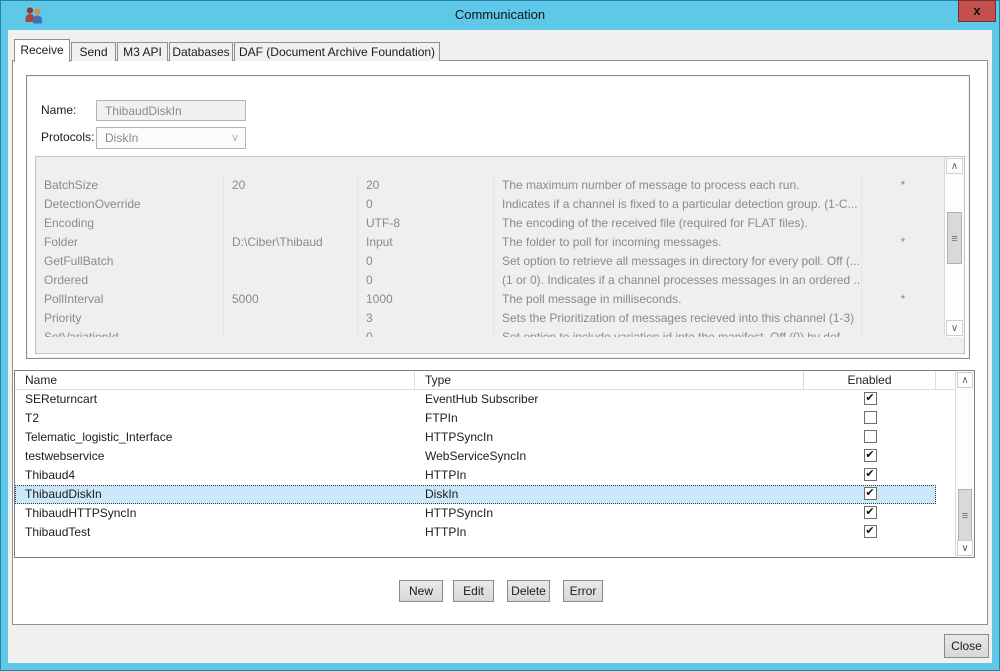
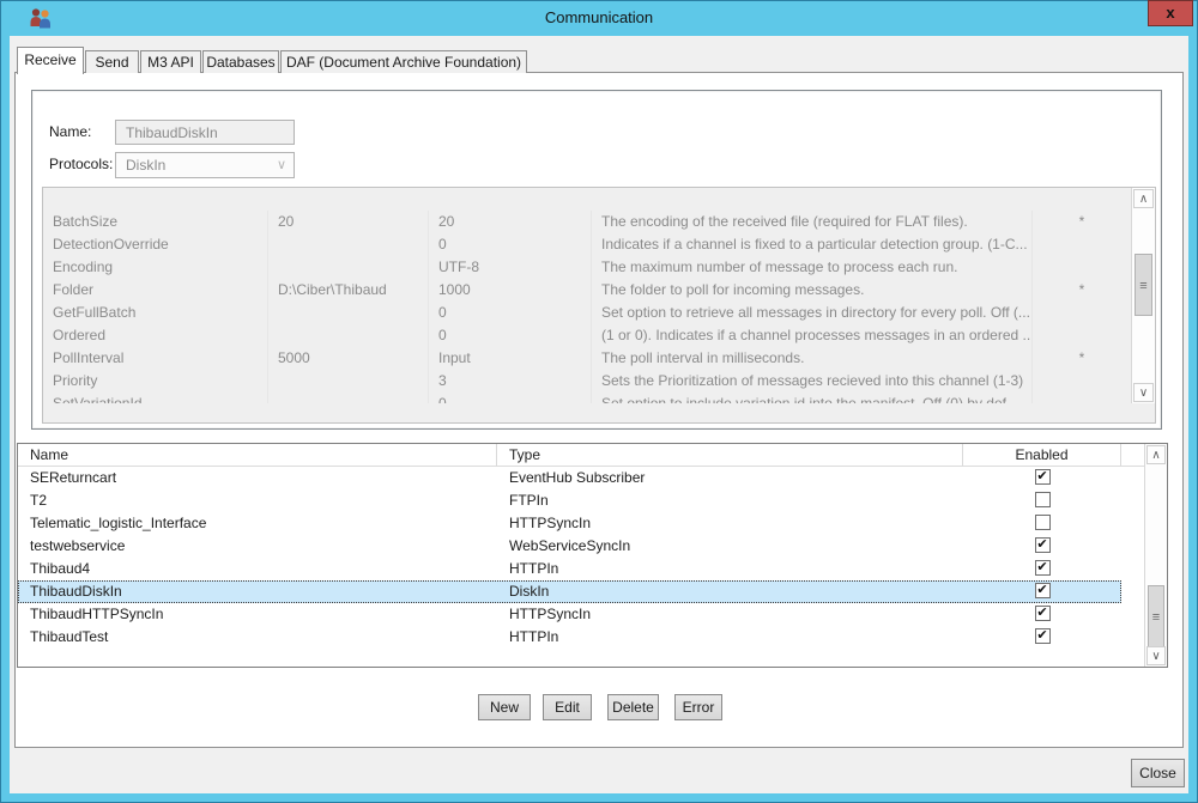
  Communication
  x
  Receive
  Send
  M3 API
  Databases
  DAF (Document Archive Foundation)
  Name:
  ThibaudDiskIn
  Protocols:
  DiskIn
  ∨
  BatchSize
  20
  20
- The maximum number of message to process each run.
+ The encoding of the received file (required for FLAT files).
  *
  DetectionOverride
  0
  Indicates if a channel is fixed to a particular detection group. (1-C...
  Encoding
  UTF-8
- The encoding of the received file (required for FLAT files).
+ The maximum number of message to process each run.
  Folder
  D:\Ciber\Thibaud
- Input
+ 1000
  The folder to poll for incoming messages.
  *
  GetFullBatch
  0
  Set option to retrieve all messages in directory for every poll. Off (...
  Ordered
  0
  (1 or 0). Indicates if a channel processes messages in an ordered ...
  PollInterval
  5000
- 1000
+ Input
- The poll message in milliseconds.
+ The poll interval in milliseconds.
  *
  Priority
  3
  Sets the Prioritization of messages recieved into this channel (1-3)
  ∧
  ≡
  ∨
  Name
  Type
  Enabled
  SEReturncart
  EventHub Subscriber
  ✔
  T2
  FTPIn
  Telematic_logistic_Interface
  HTTPSyncIn
  testwebservice
  WebServiceSyncIn
  ✔
  Thibaud4
  HTTPIn
  ✔
  ThibaudDiskIn
  DiskIn
  ✔
  ThibaudHTTPSyncIn
  HTTPSyncIn
  ✔
  ThibaudTest
  HTTPIn
  ✔
  ∧
  ≡
  ∨
  New
  Edit
  Delete
  Error
  Close
